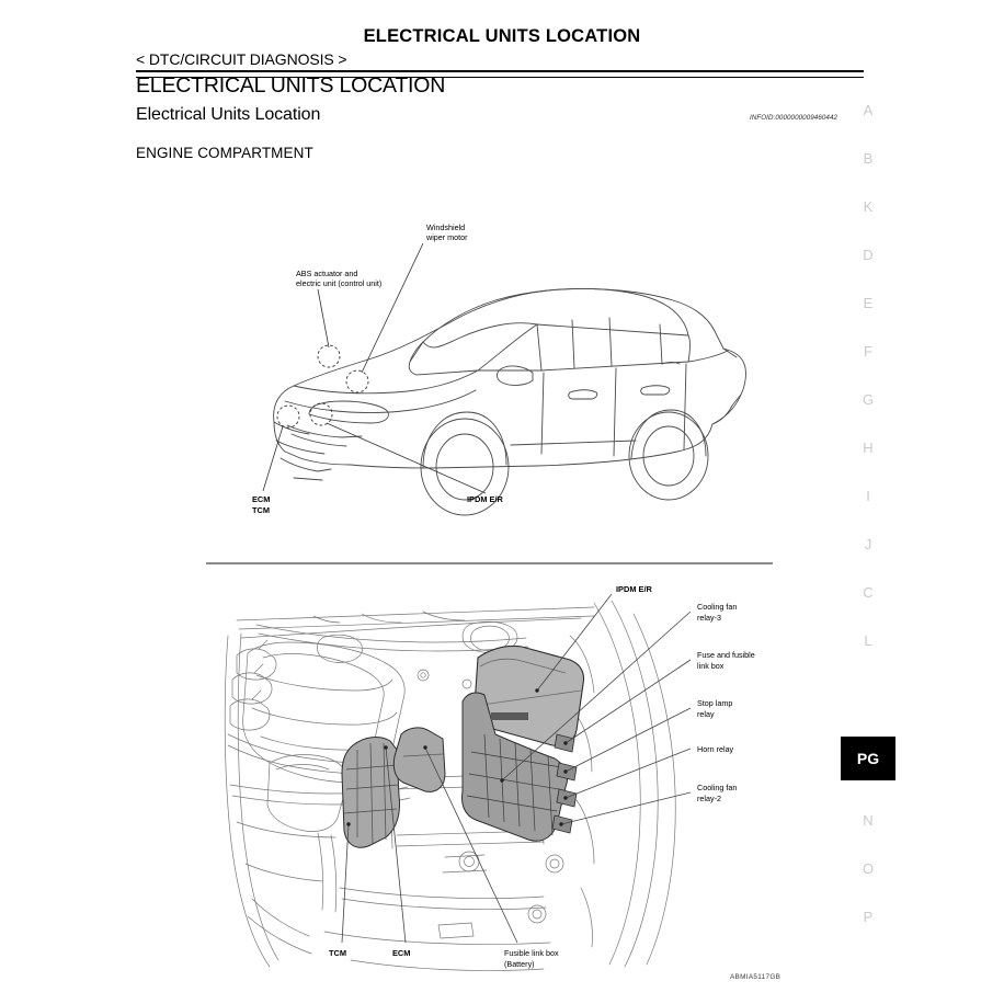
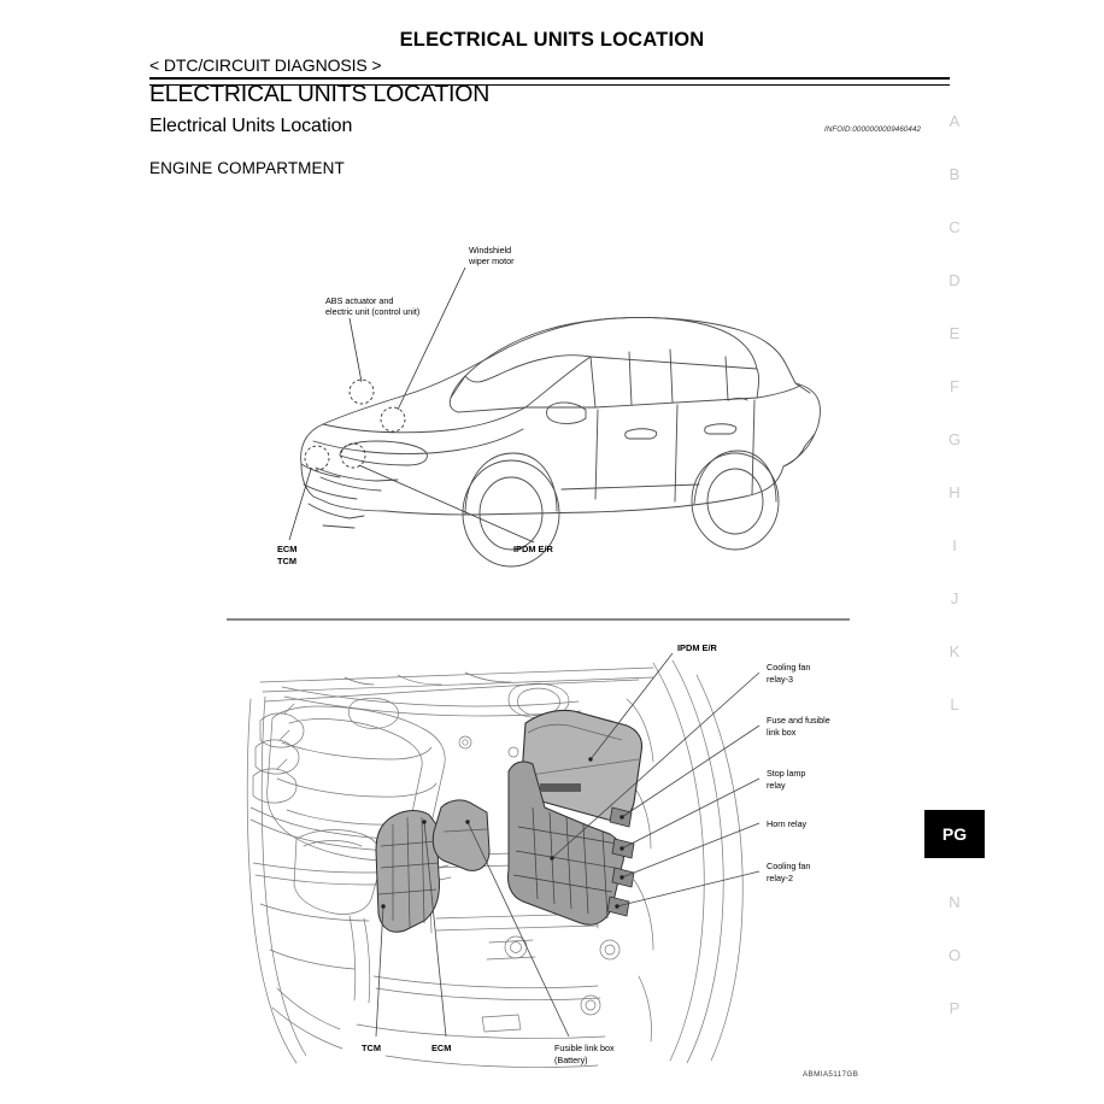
  ELECTRICAL UNITS LOCATION
  < DTC/CIRCUIT DIAGNOSIS >
  ELECTRICAL UNITS LOCATION
  Electrical Units Location
  ENGINE COMPARTMENT
  A
  B
- K
+ C
  D
  E
  F
  G
  H
  I
  J
- C
+ K
  L
  PG
  N
  O
  P
  Windshield
  wiper motor
  ABS actuator and
  electric unit (control unit)
  ECM
  TCM
  IPDM E/R
  IPDM E/R
  Cooling fan
  relay-3
  Fuse and fusible
  link box
  Stop lamp
  relay
  Horn relay
  Cooling fan
  relay-2
  TCM
  ECM
  Fusible link box
  (Battery)
